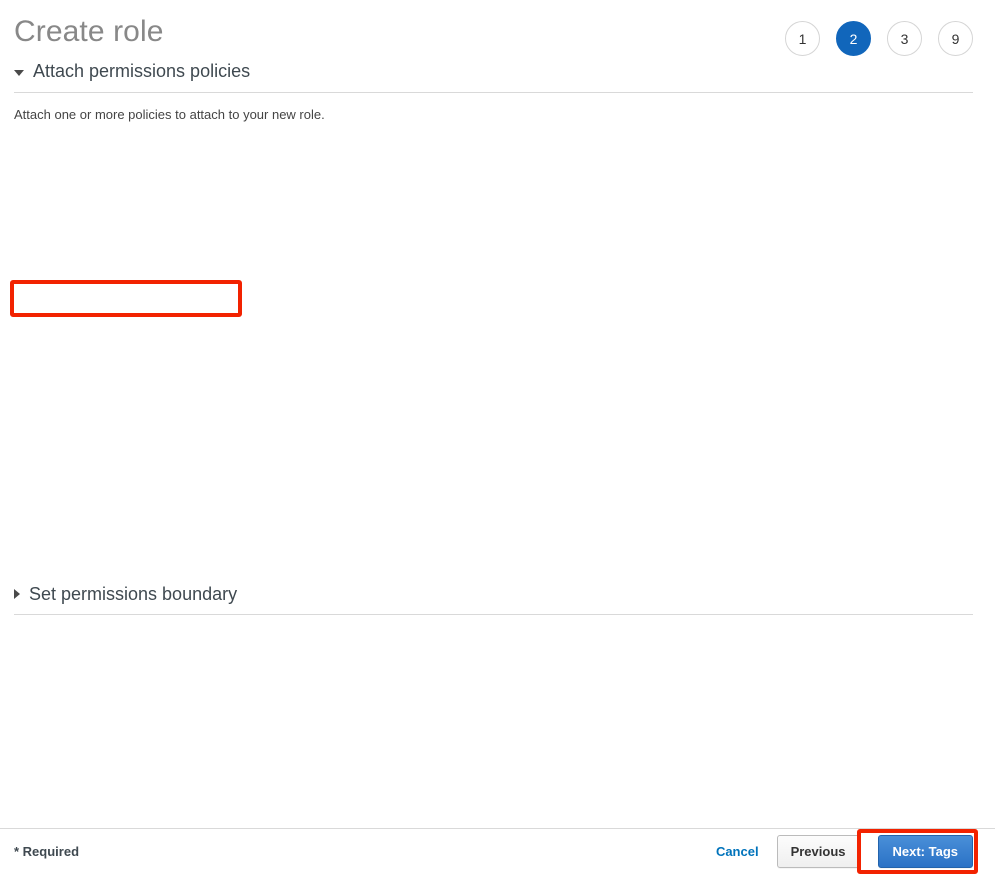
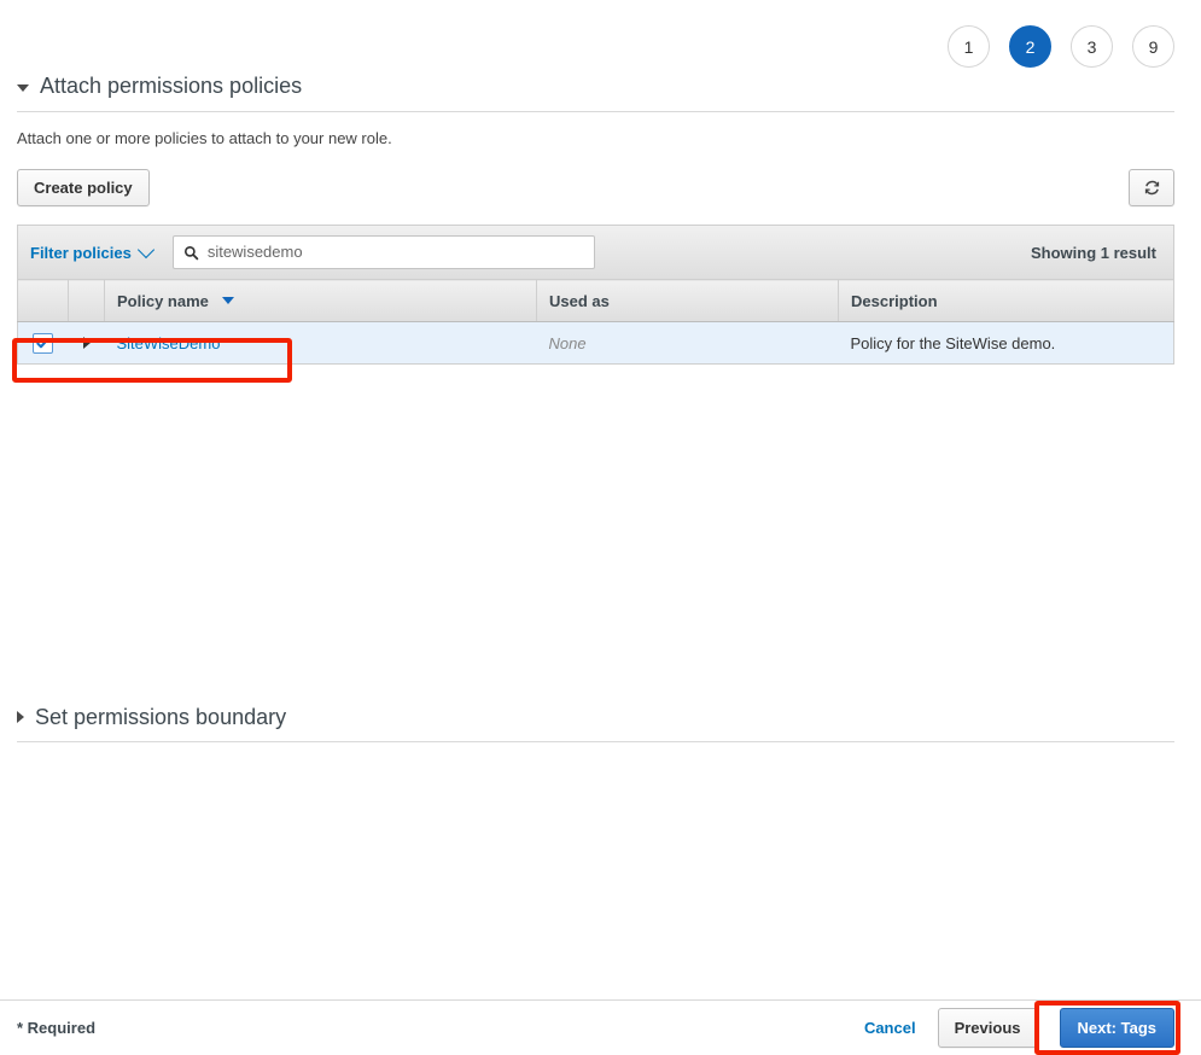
- Create role
  1
  2
  3
  9
  Attach permissions policies
  Attach one or more policies to attach to your new role.
+ Create policy
+ Filter policies
+ sitewisedemo
+ Showing 1 result
+ 		Policy name	Used as	Description
+ 		SiteWiseDemo	None	Policy for the SiteWise demo.
  Set permissions boundary
  * Required
  Cancel
  Previous
  Next: Tags
